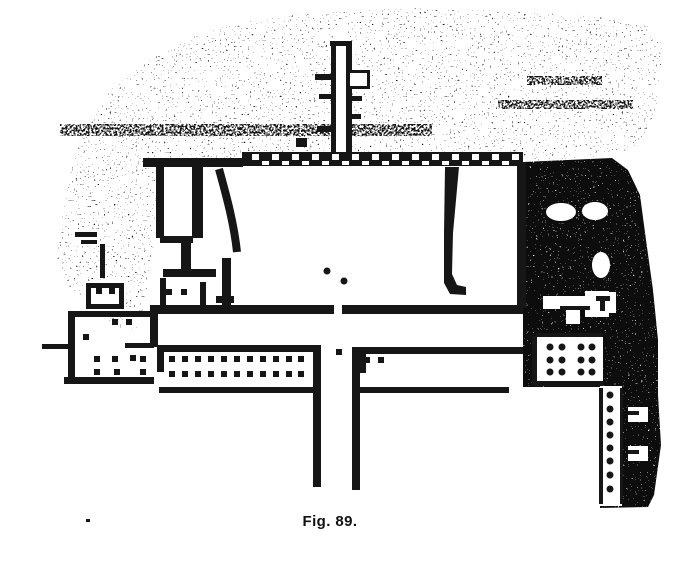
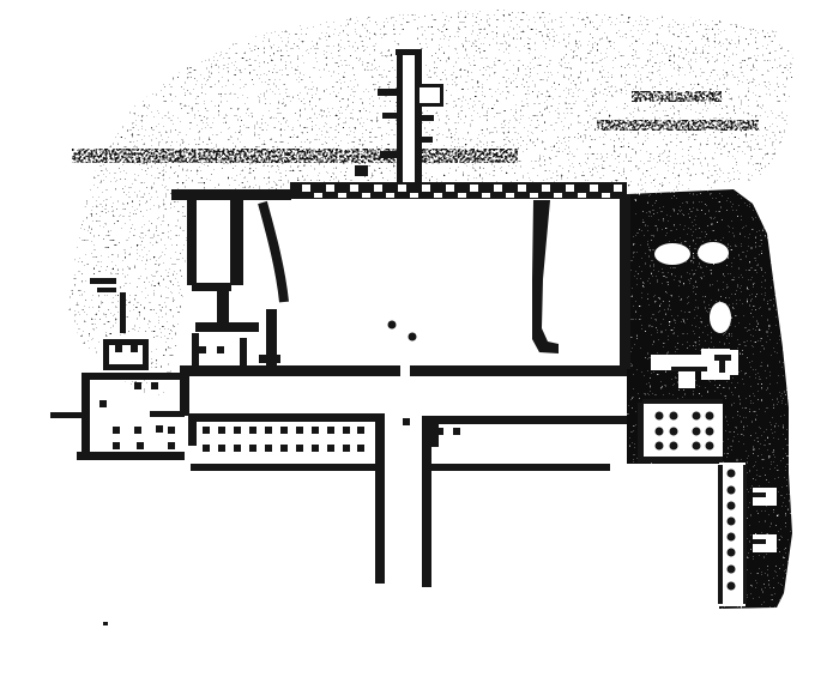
- Fig. 89.
